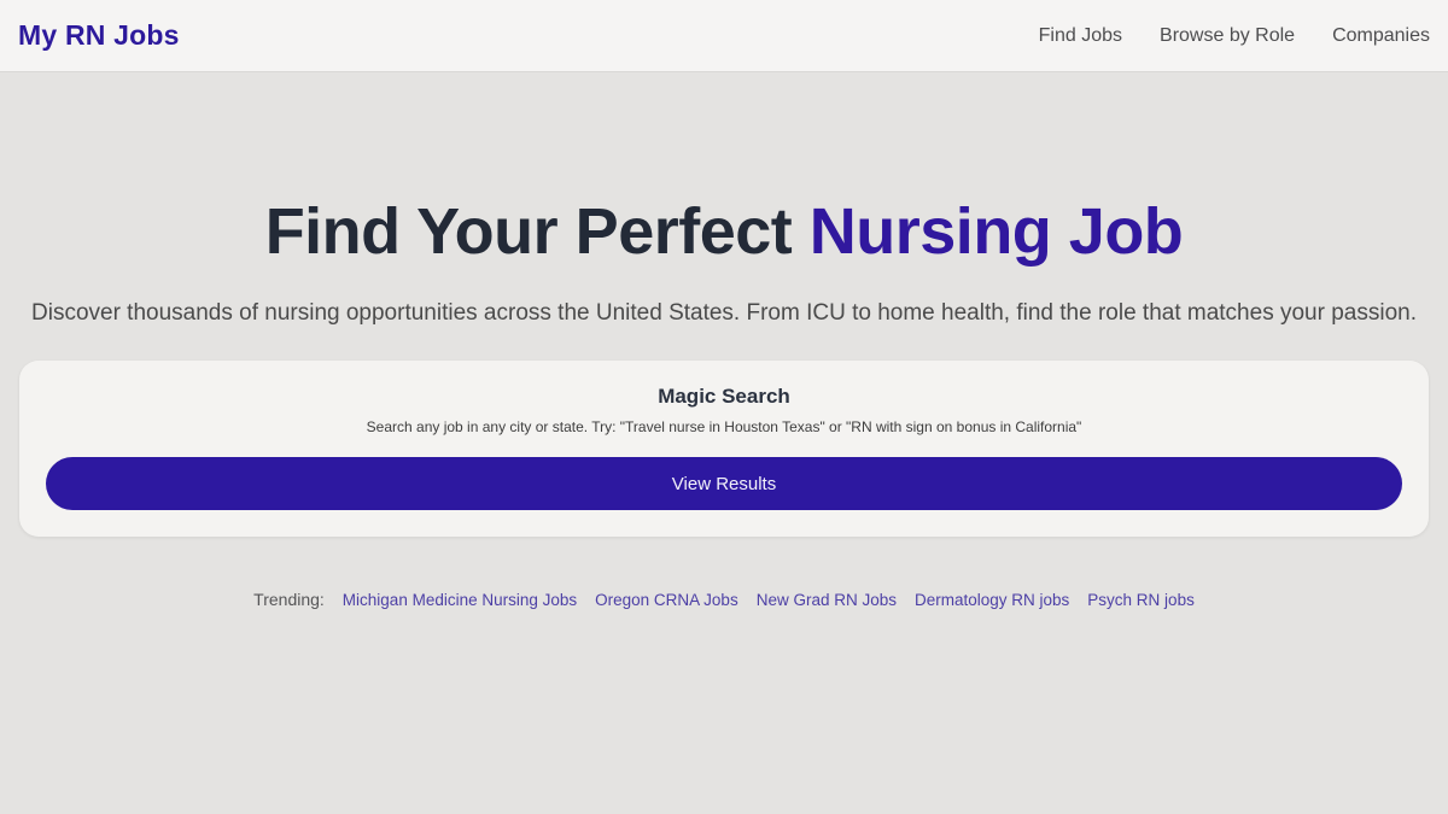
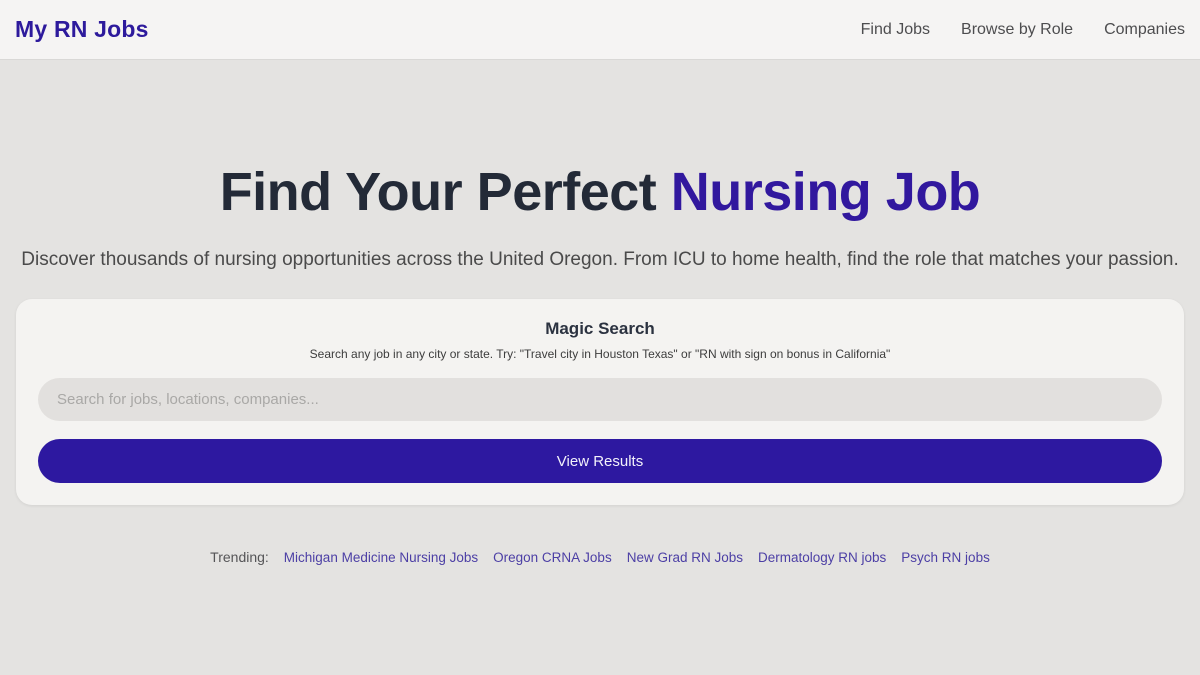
  My RN Jobs
  Find Jobs
  Browse by Role
  Companies
  Find Your Perfect Nursing Job
- Discover thousands of nursing opportunities across the United States. From ICU to home health, find the role that matches your passion.
+ Discover thousands of nursing opportunities across the United Oregon. From ICU to home health, find the role that matches your passion.
  Magic Search
- Search any job in any city or state. Try: "Travel nurse in Houston Texas" or "RN with sign on bonus in California"
+ Search any job in any city or state. Try: "Travel city in Houston Texas" or "RN with sign on bonus in California"
+ Search for jobs, locations, companies...
  View Results
  Trending:
  Michigan Medicine Nursing Jobs
  Oregon CRNA Jobs
  New Grad RN Jobs
  Dermatology RN jobs
  Psych RN jobs
